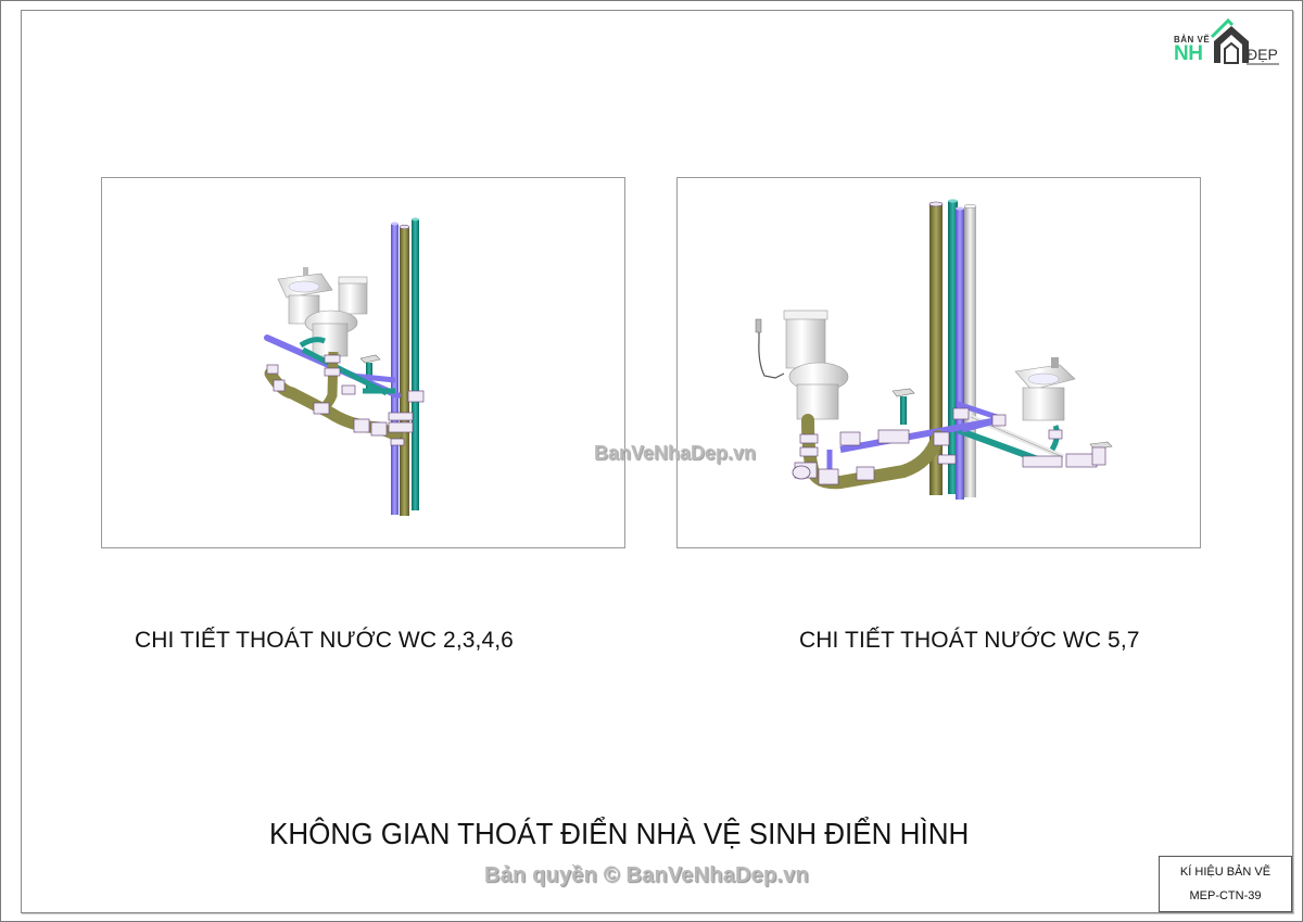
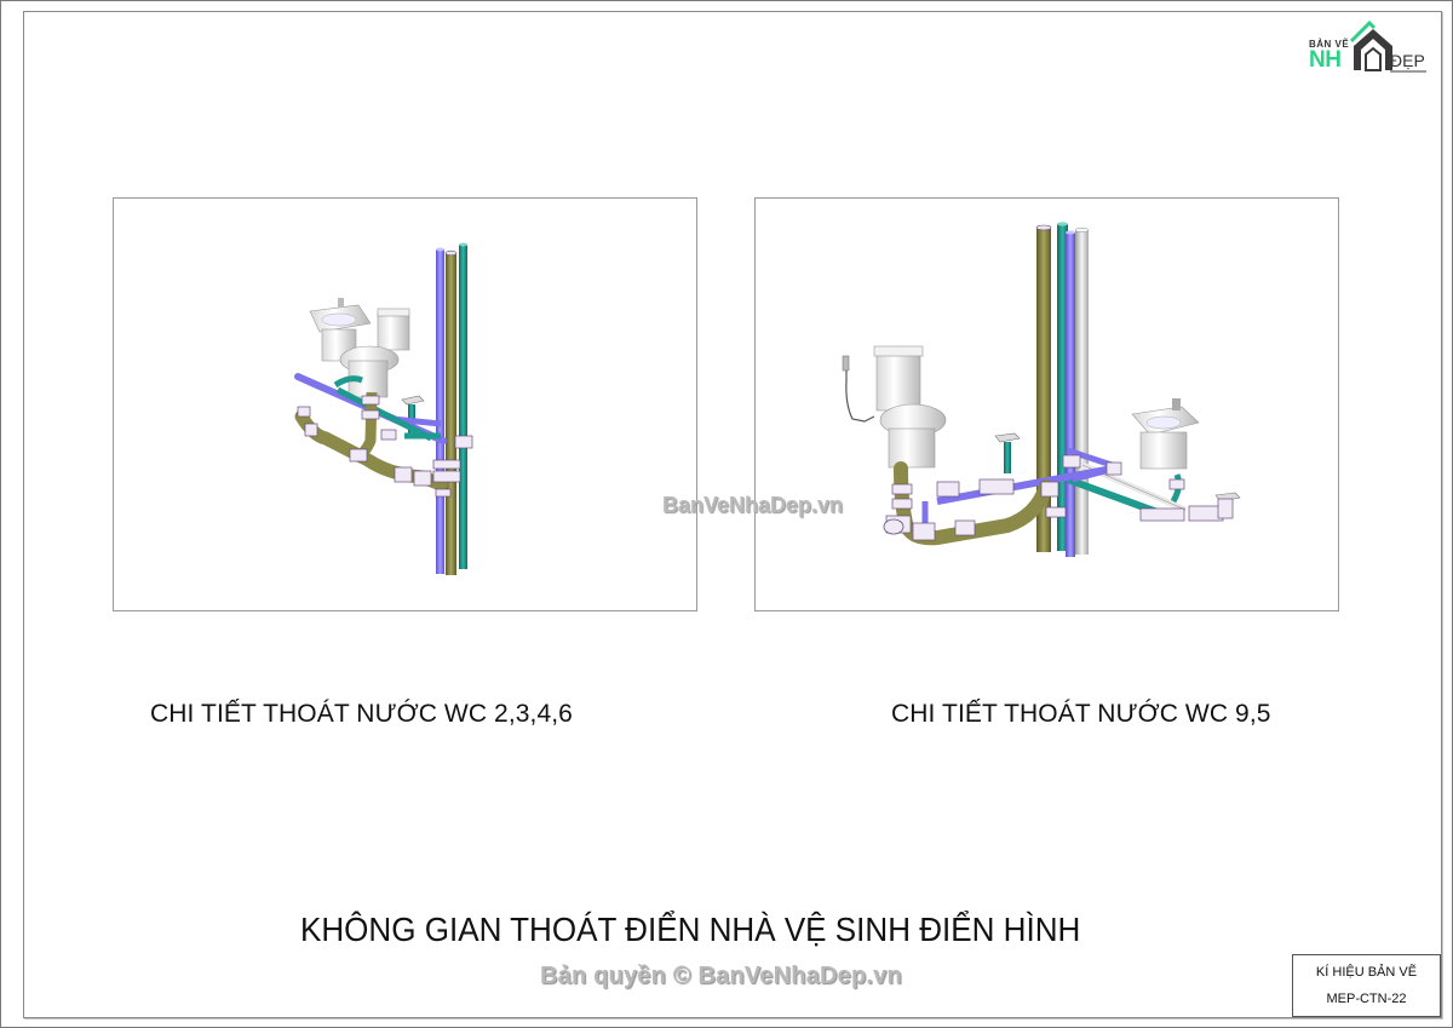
  BẢN VẼ
  NH
  ĐẸP
  BanVeNhaDep.vn
  CHI TIẾT THOÁT NƯỚC WC 2,3,4,6
- CHI TIẾT THOÁT NƯỚC WC 5,7
+ CHI TIẾT THOÁT NƯỚC WC 9,5
  KHÔNG GIAN THOÁT ĐIỂN NHÀ VỆ SINH ĐIỂN HÌNH
  Bản quyền © BanVeNhaDep.vn
  KÍ HIỆU BẢN VẼ
- MEP-CTN-39
+ MEP-CTN-22
